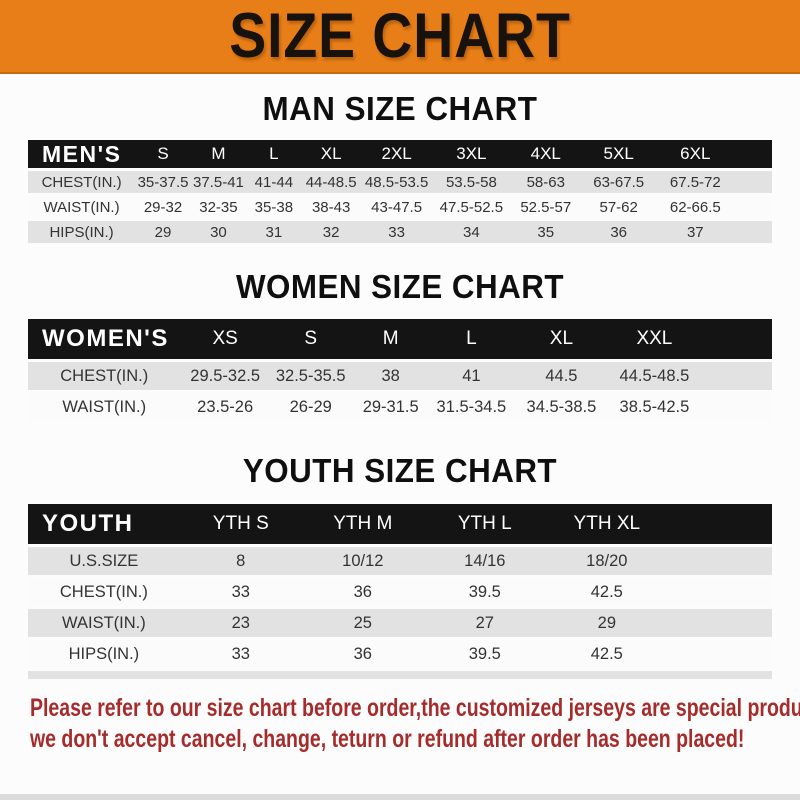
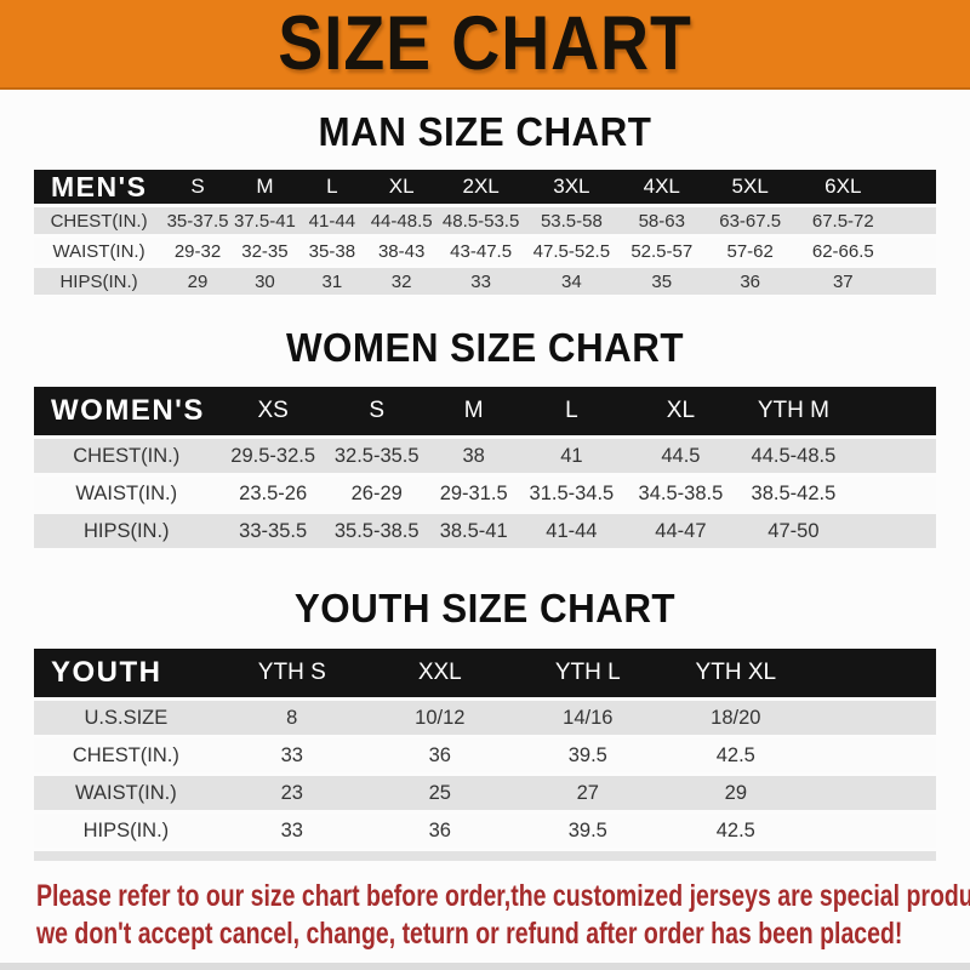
  SIZE CHART
  MAN SIZE CHART
  MEN'S	S	M	L	XL	2XL	3XL	4XL	5XL	6XL
  CHEST(IN.)	35-37.5	37.5-41	41-44	44-48.5	48.5-53.5	53.5-58	58-63	63-67.5	67.5-72
  WAIST(IN.)	29-32	32-35	35-38	38-43	43-47.5	47.5-52.5	52.5-57	57-62	62-66.5
  HIPS(IN.)	29	30	31	32	33	34	35	36	37
  WOMEN SIZE CHART
- WOMEN'S	XS	S	M	L	XL	XXL
+ WOMEN'S	XS	S	M	L	XL	YTH M
  CHEST(IN.)	29.5-32.5	32.5-35.5	38	41	44.5	44.5-48.5
  WAIST(IN.)	23.5-26	26-29	29-31.5	31.5-34.5	34.5-38.5	38.5-42.5
+ HIPS(IN.)	33-35.5	35.5-38.5	38.5-41	41-44	44-47	47-50
  YOUTH SIZE CHART
- YOUTH	YTH S	YTH M	YTH L	YTH XL
+ YOUTH	YTH S	XXL	YTH L	YTH XL
  U.S.SIZE	8	10/12	14/16	18/20
  CHEST(IN.)	33	36	39.5	42.5
  WAIST(IN.)	23	25	27	29
  HIPS(IN.)	33	36	39.5	42.5
  Please refer to our size chart before order,the customized jerseys are special produ
  we don't accept cancel, change, teturn or refund after order has been placed!
